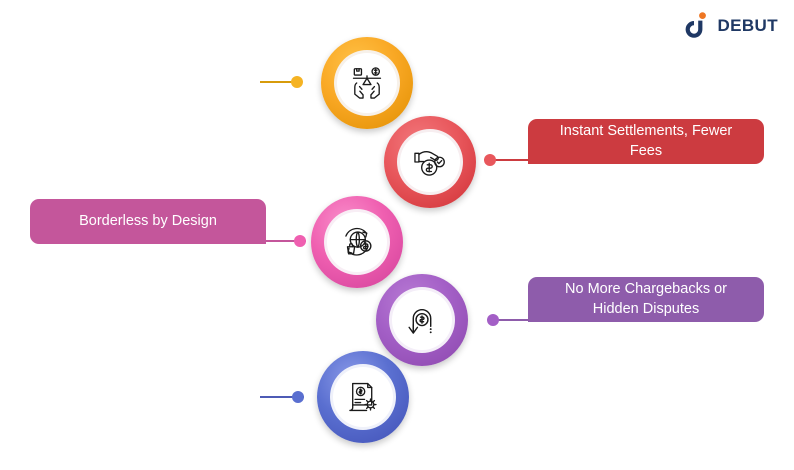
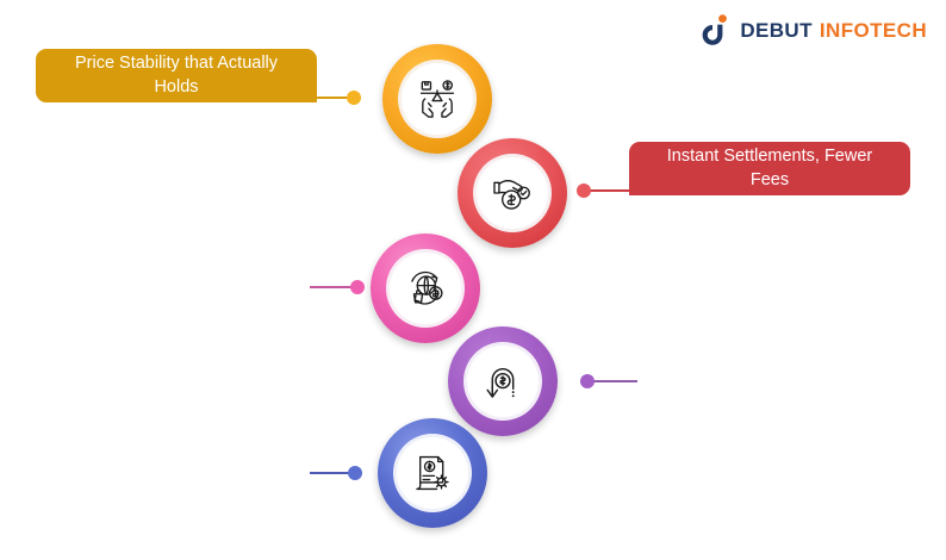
  DEBUT
+ INFOTECH
+ Price Stability that Actually Holds
  Instant Settlements, Fewer Fees
- Borderless by Design
- No More Chargebacks or Hidden Disputes
